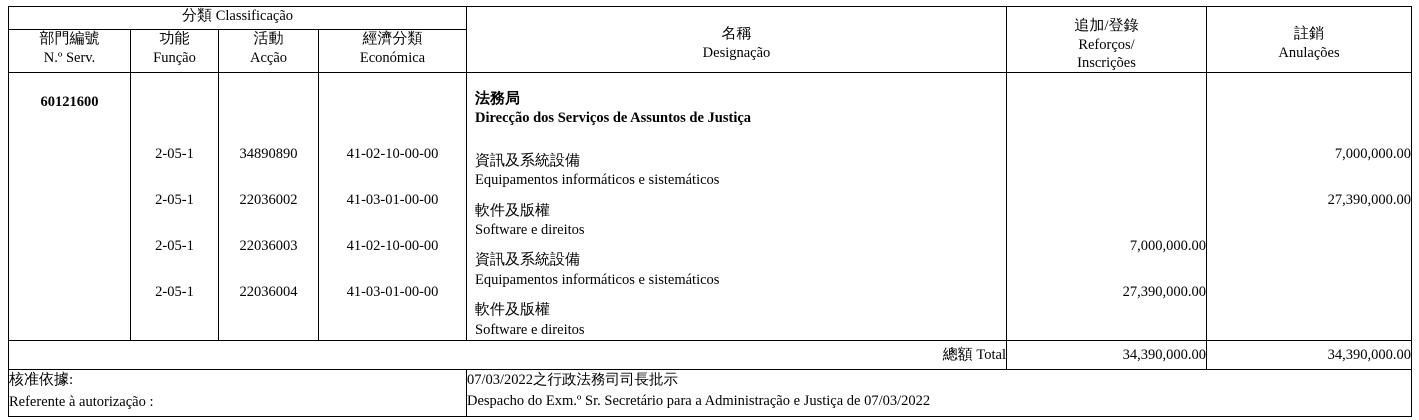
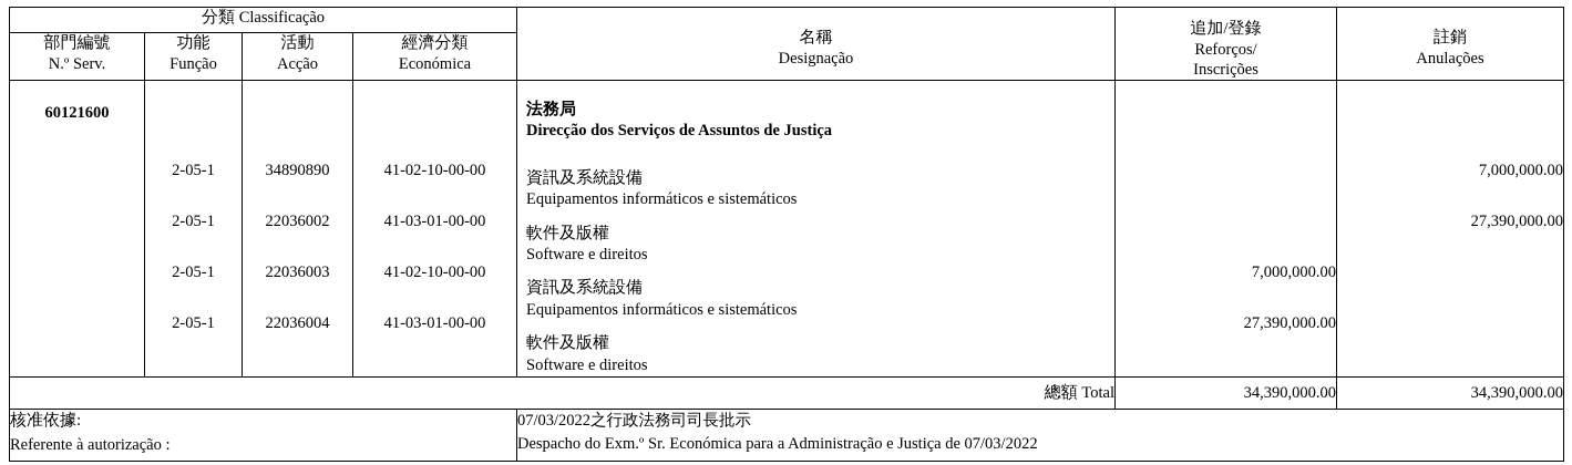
  分類 Classificação	名稱 Designação	追加/登錄 Reforços/ Inscrições	註銷 Anulações
  部門編號 N.º Serv.	功能 Função	活動 Acção	經濟分類 Económica
  60121600	2-05-1 2-05-1 2-05-1 2-05-1	34890890 22036002 22036003 22036004	41-02-10-00-00 41-03-01-00-00 41-02-10-00-00 41-03-01-00-00	法務局 Direcção dos Serviços de Assuntos de Justiça 資訊及系統設備 Equipamentos informáticos e sistemáticos 軟件及版權 Software e direitos 資訊及系統設備 Equipamentos informáticos e sistemáticos 軟件及版權 Software e direitos	7,000,000.00 27,390,000.00	7,000,000.00 27,390,000.00
  總額 Total	34,390,000.00	34,390,000.00
- 核准依據: Referente à autorização :	07/03/2022之行政法務司司長批示 Despacho do Exm.º Sr. Secretário para a Administração e Justiça de 07/03/2022
+ 核准依據: Referente à autorização :	07/03/2022之行政法務司司長批示 Despacho do Exm.º Sr. Económica para a Administração e Justiça de 07/03/2022
